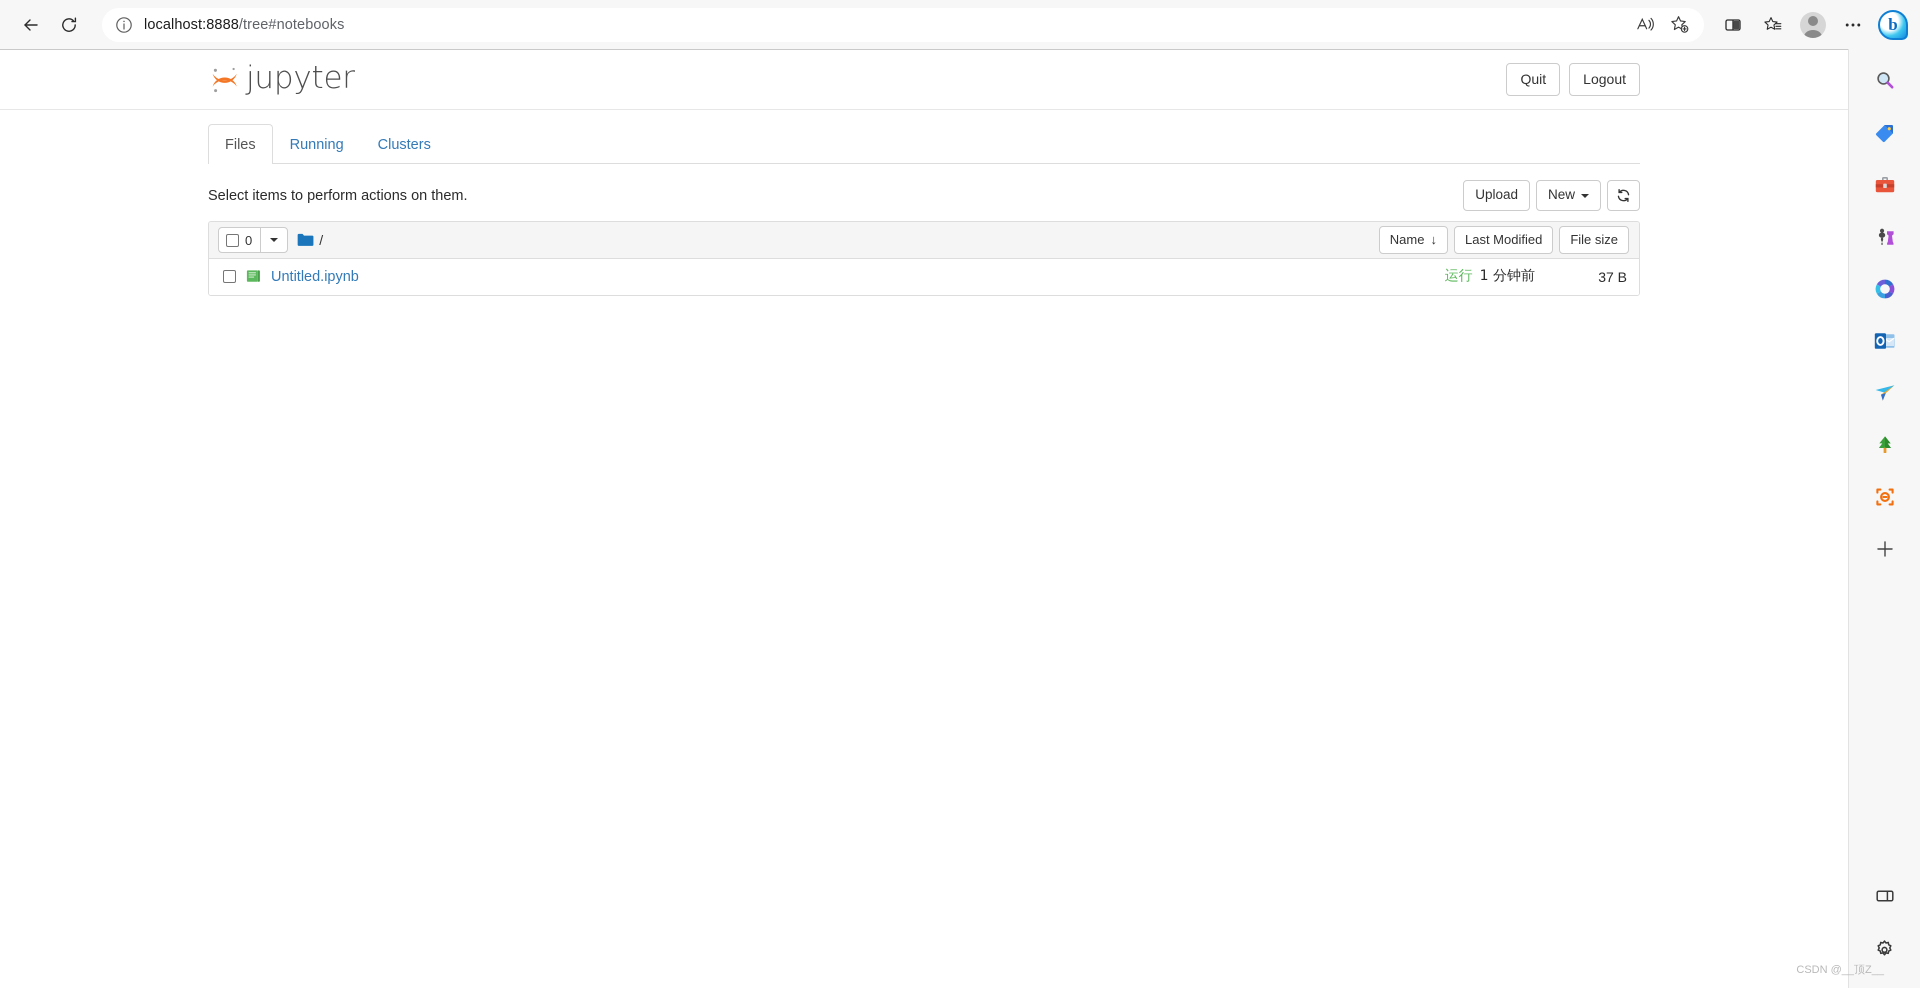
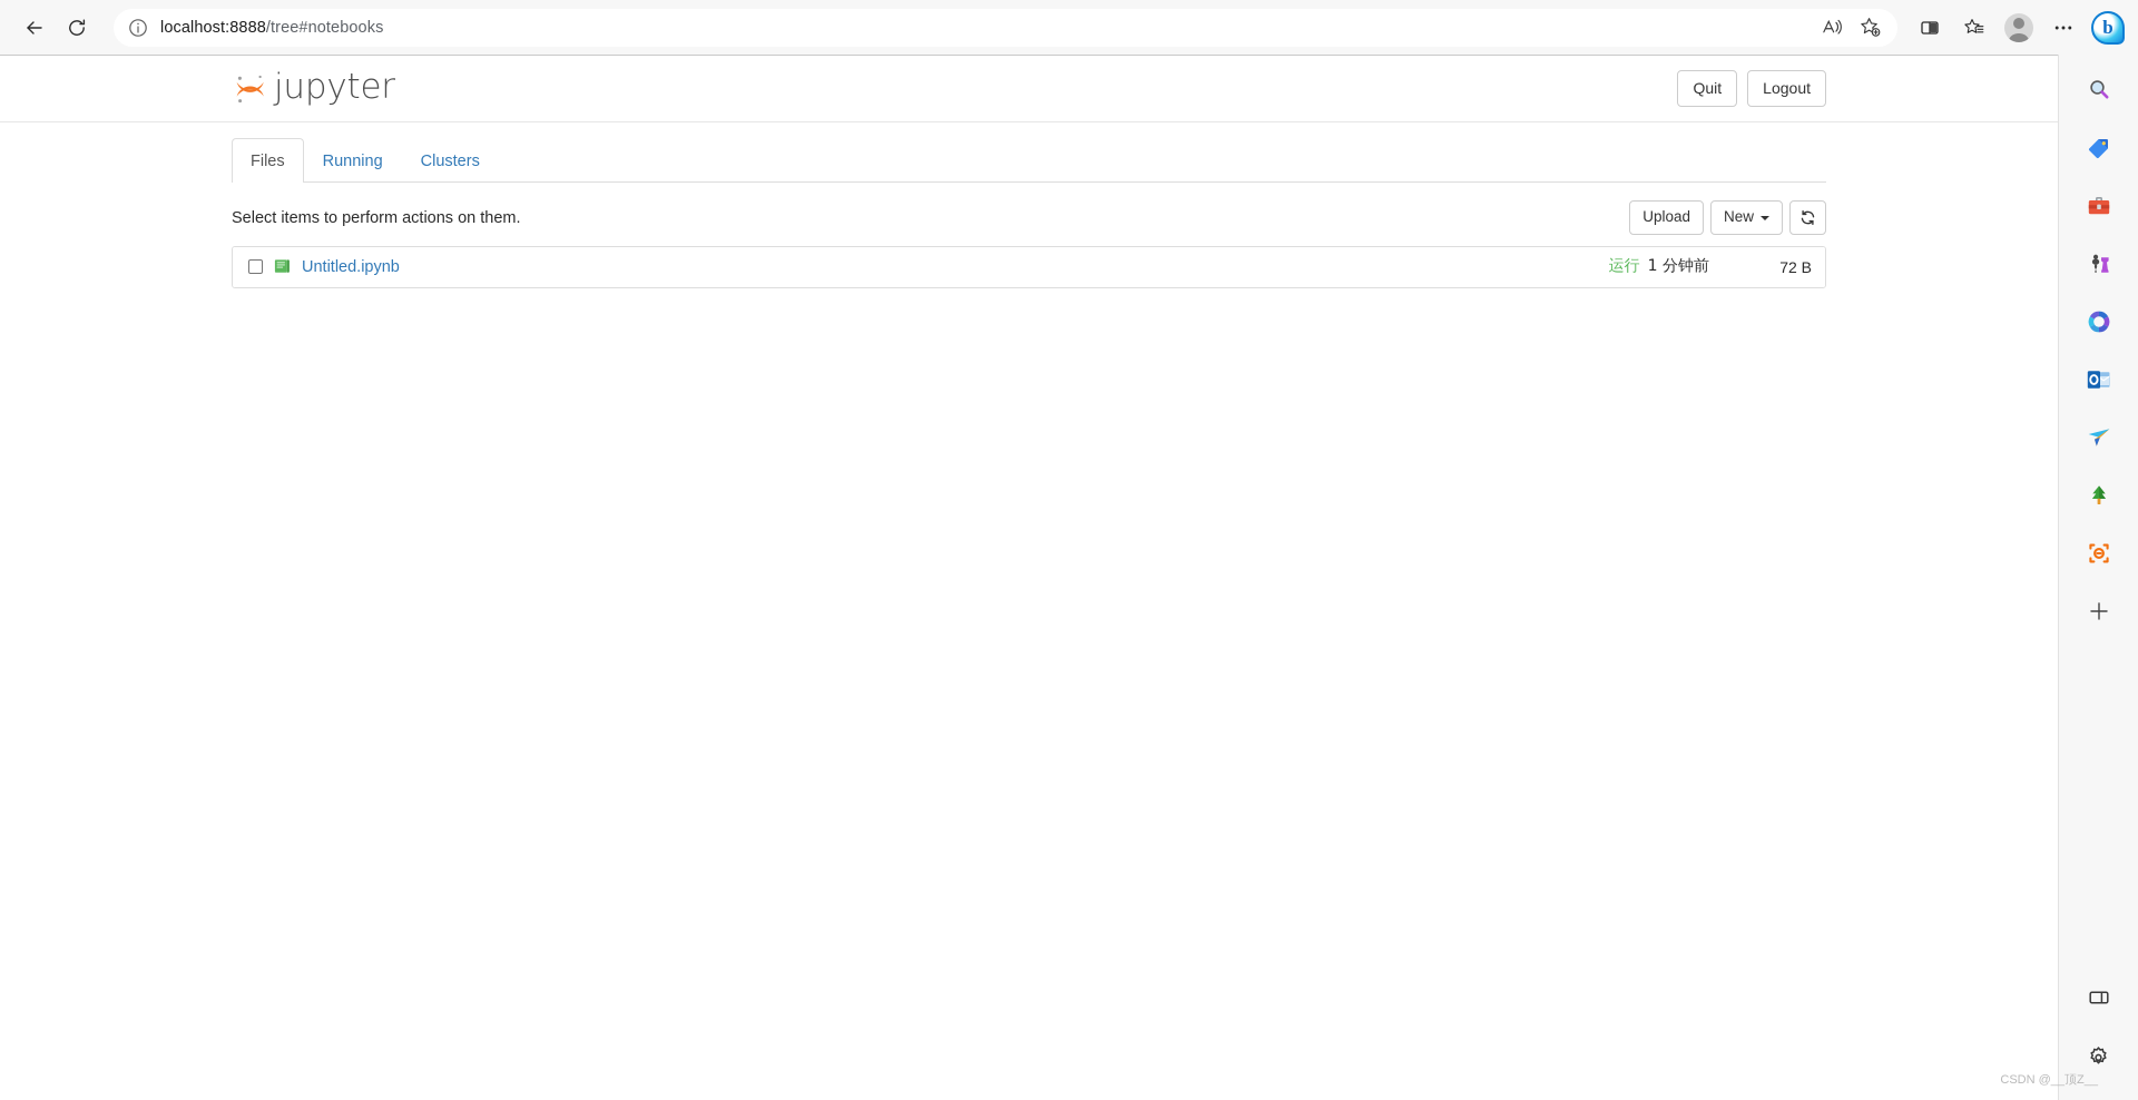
  localhost:8888/tree#notebooks
  b
  jupyter
  Quit
  Logout
  Files
  Running
  Clusters
  Select items to perform actions on them.
  Upload
  New
- 0
- /
- Name
- ↓
- Last Modified
- File size
  Untitled.ipynb
  运行
  1 分钟前
- 37 B
+ 72 B
  CSDN @__顶Z__
